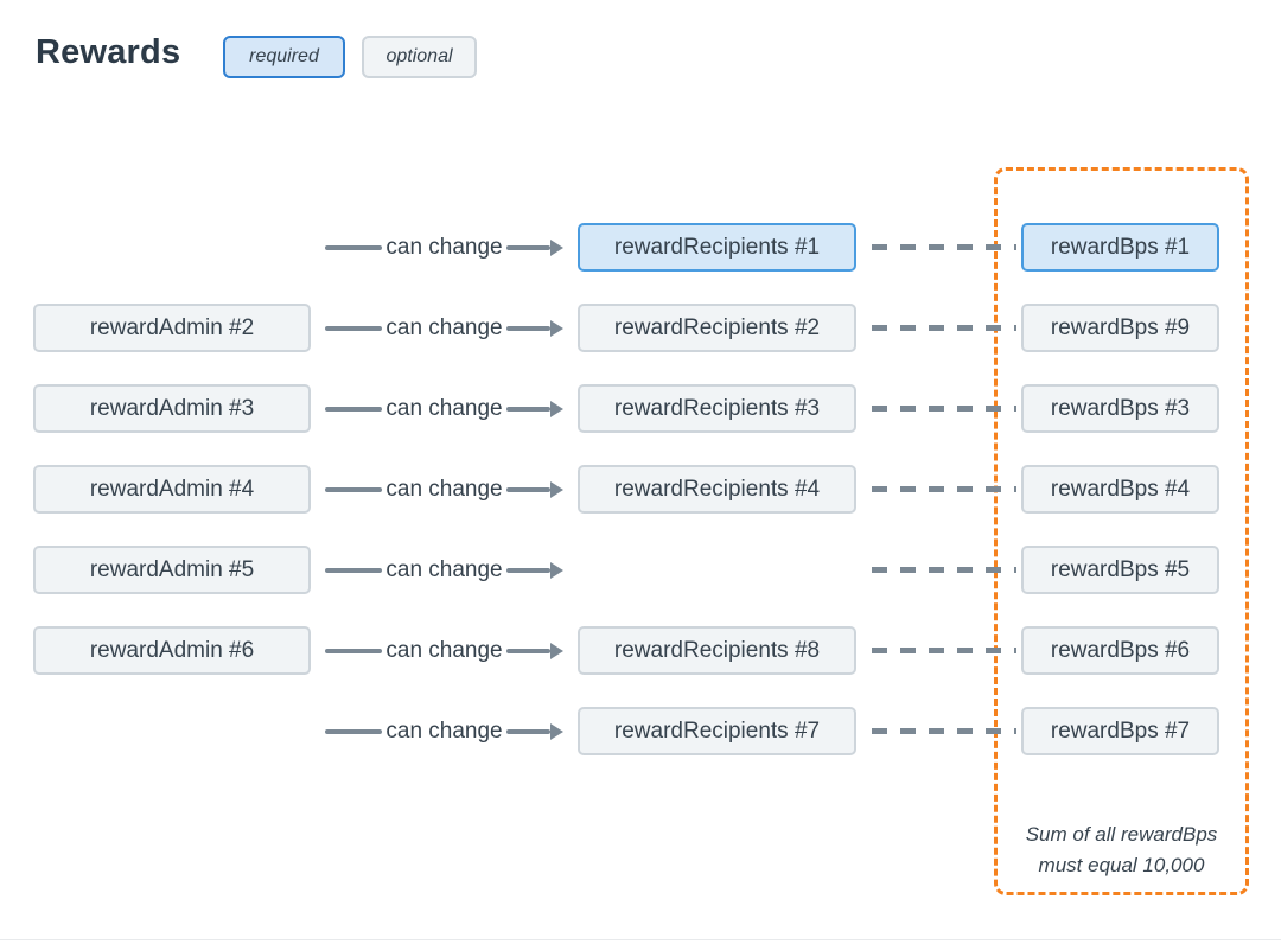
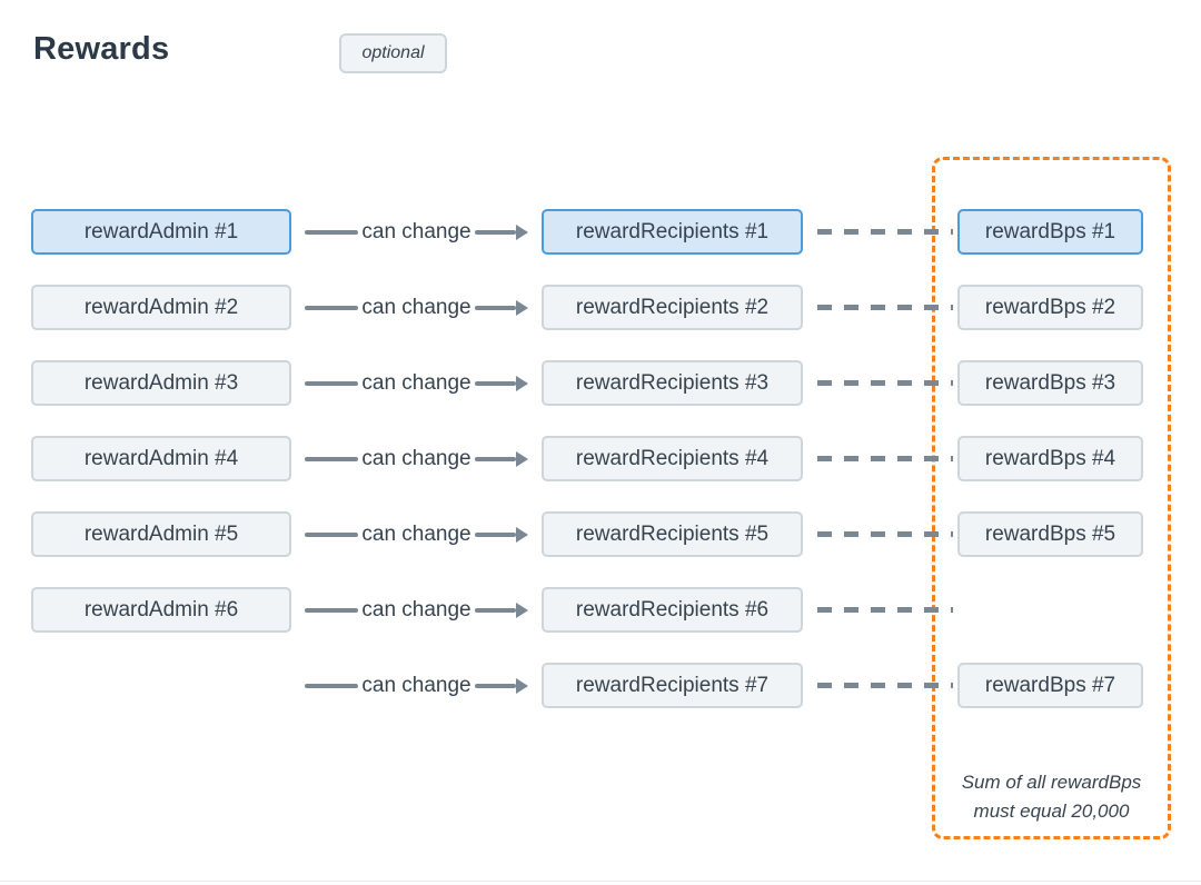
  Rewards
- required
  optional
+ rewardAdmin #1
  can change
  rewardRecipients #1
  rewardBps #1
  rewardAdmin #2
  can change
  rewardRecipients #2
- rewardBps #9
+ rewardBps #2
  rewardAdmin #3
  can change
  rewardRecipients #3
  rewardBps #3
  rewardAdmin #4
  can change
  rewardRecipients #4
  rewardBps #4
  rewardAdmin #5
  can change
+ rewardRecipients #5
  rewardBps #5
  rewardAdmin #6
  can change
- rewardRecipients #8
+ rewardRecipients #6
- rewardBps #6
  can change
  rewardRecipients #7
  rewardBps #7
  Sum of all rewardBps
- must equal 10,000
+ must equal 20,000
